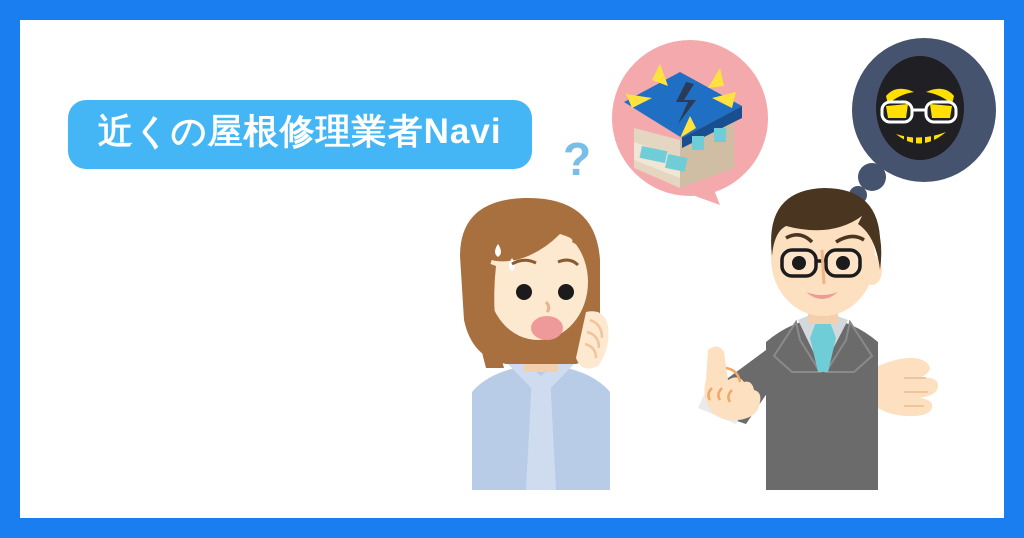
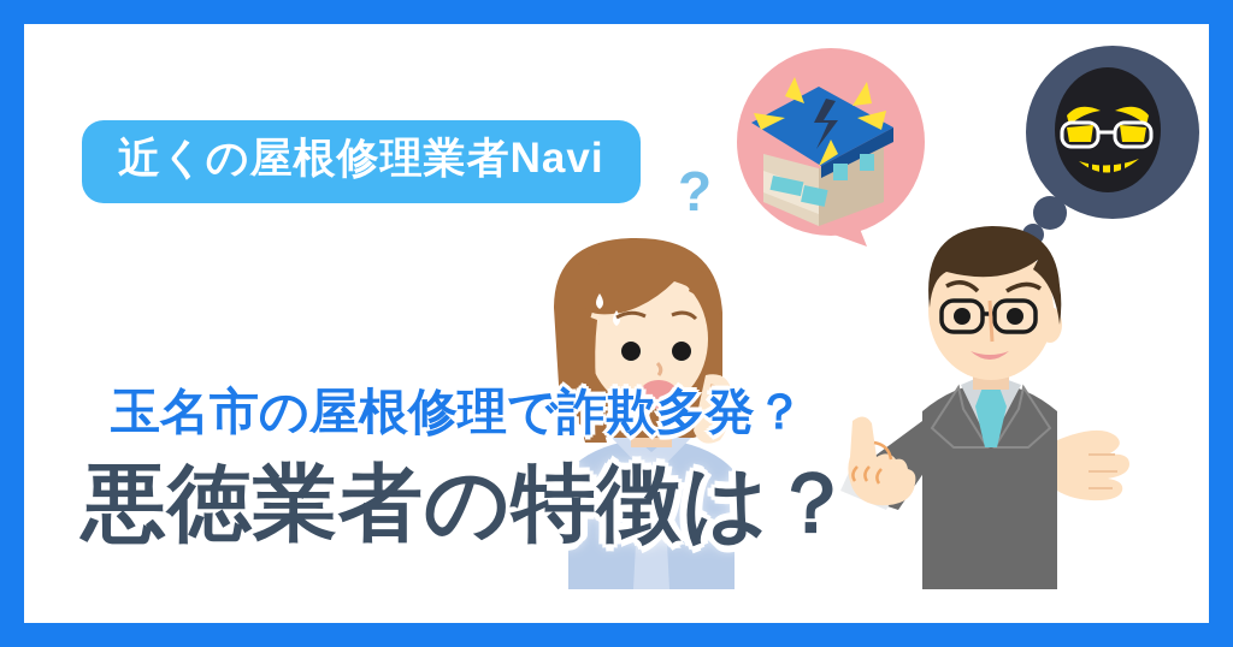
  ?
  近くの屋根修理業者Navi
+ 玉名市の屋根修理で詐欺多発？
+ 悪徳業者の特徴は？
